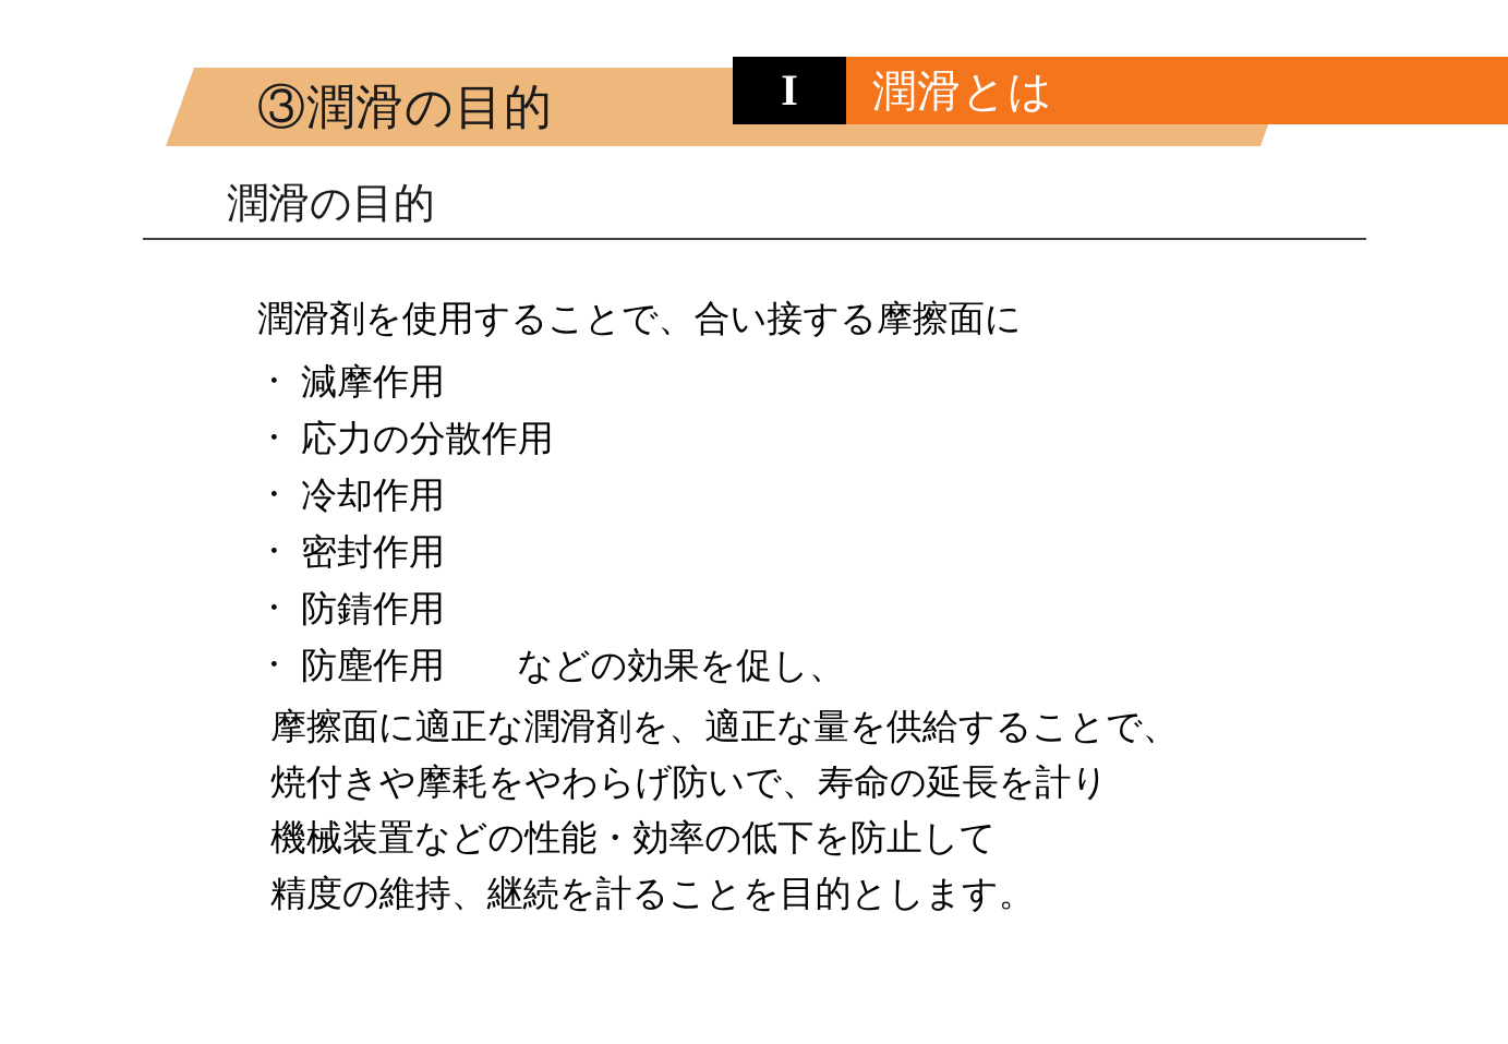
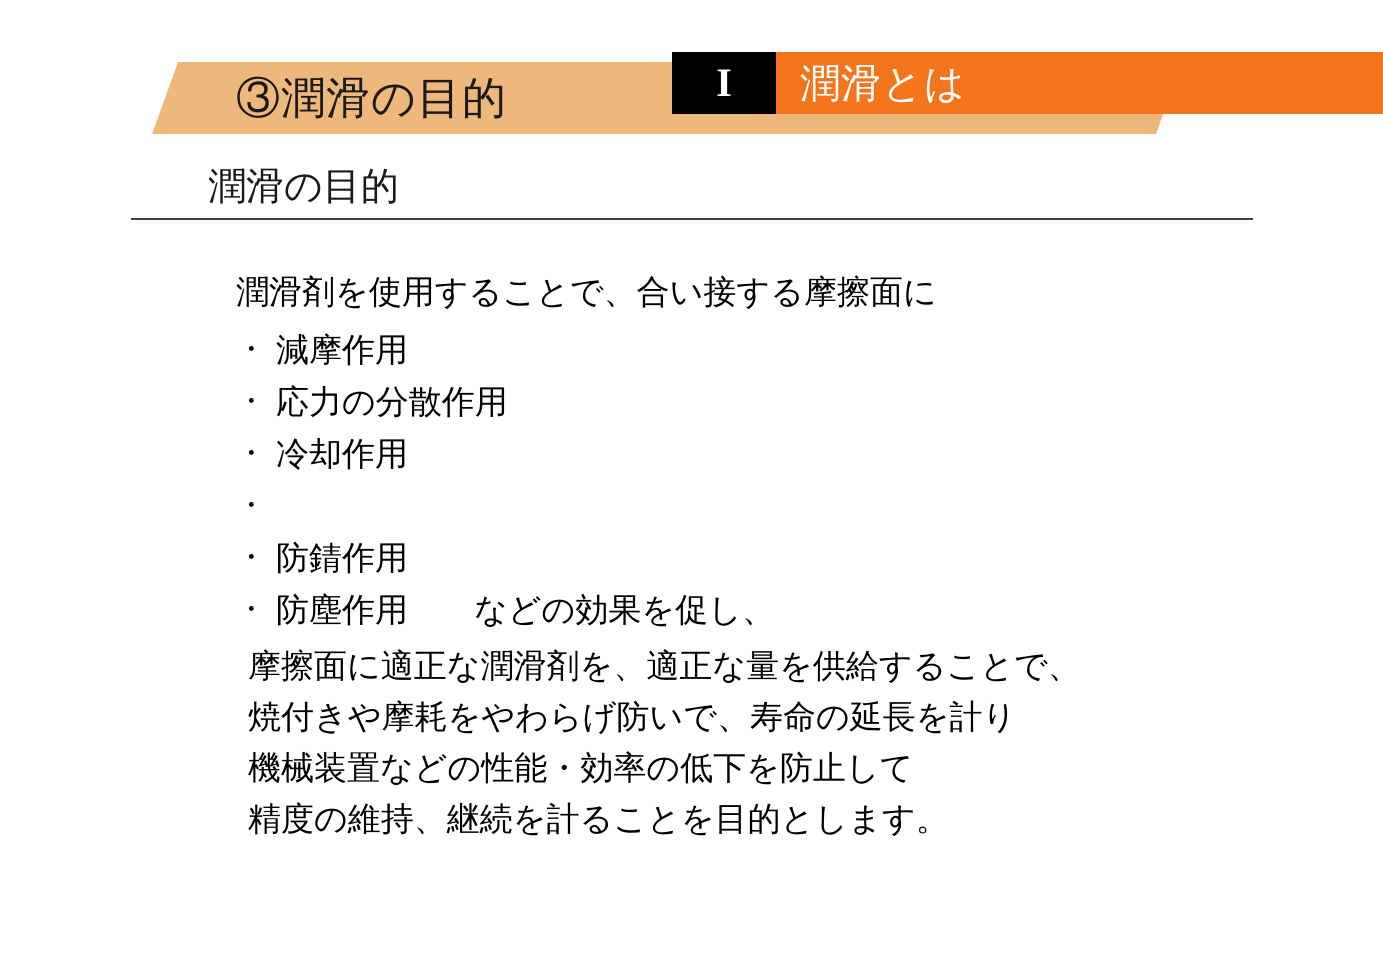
  ③潤滑の目的
  I
  潤滑とは
  潤滑の目的
  潤滑剤を使用することで、合い接する摩擦面に
  ・
  減摩作用
  ・
  応力の分散作用
  ・
  冷却作用
  ・
- 密封作用
  ・
  防錆作用
  ・
  防塵作用 などの効果を促し、
  摩擦面に適正な潤滑剤を、適正な量を供給することで、
  焼付きや摩耗をやわらげ防いで、寿命の延長を計り
  機械装置などの性能・効率の低下を防止して
  精度の維持、継続を計ることを目的とします。
